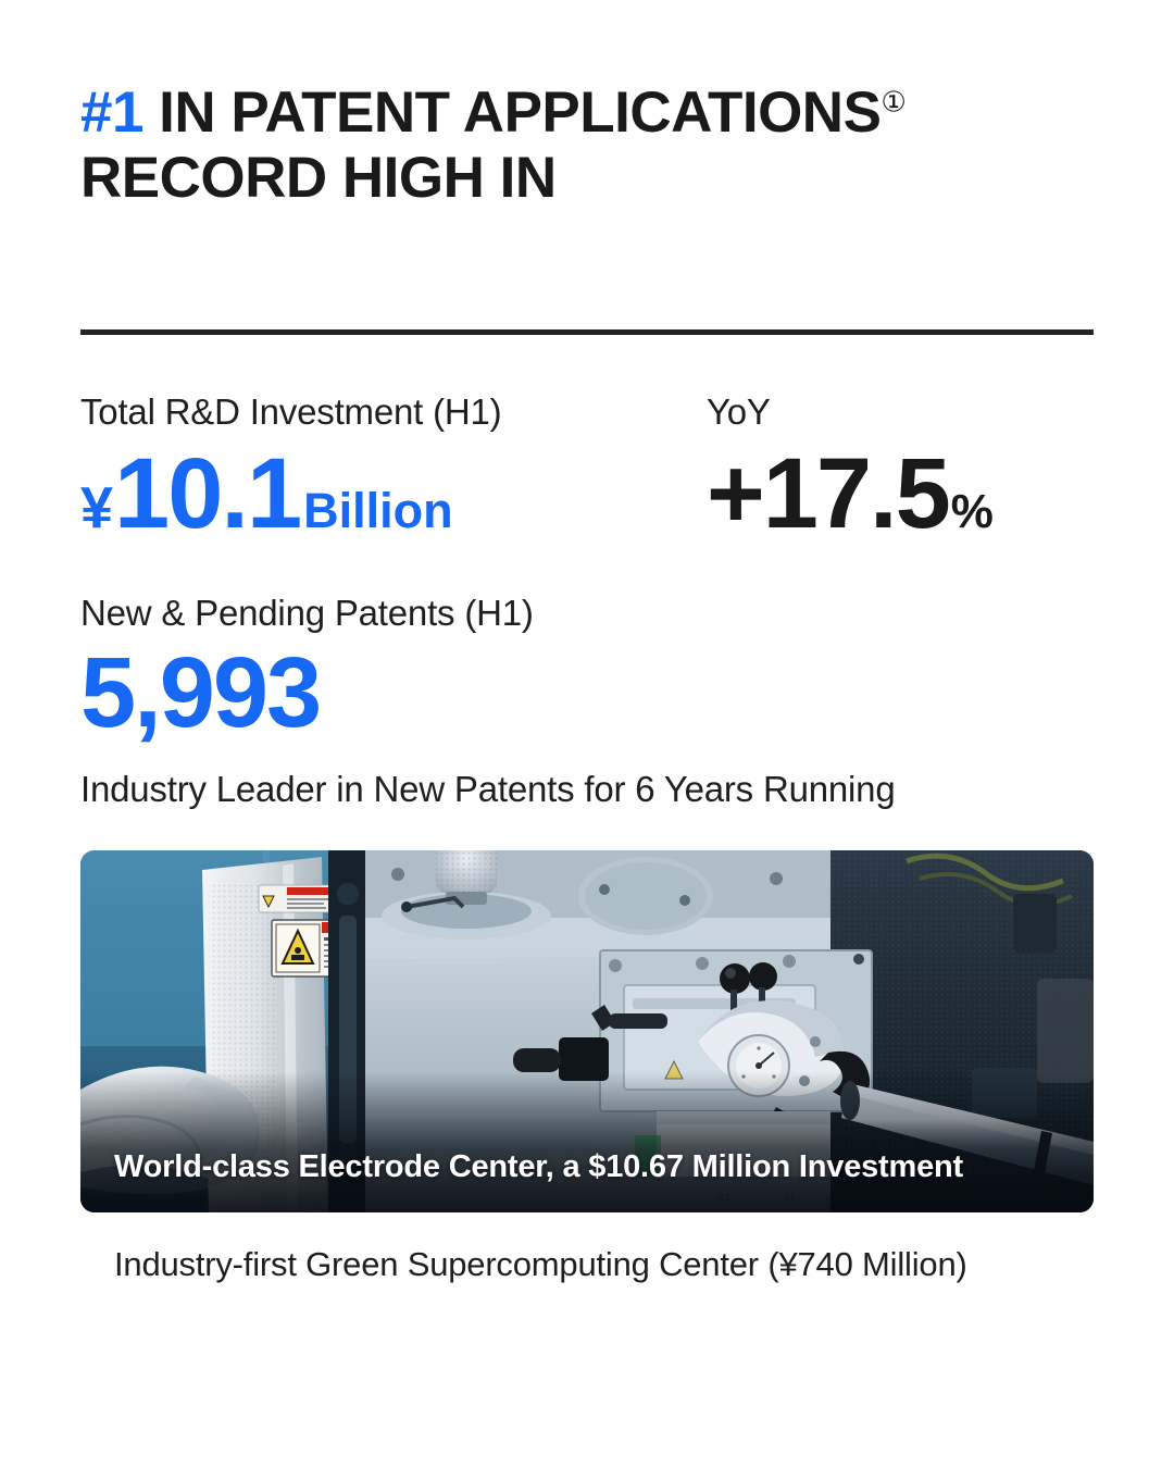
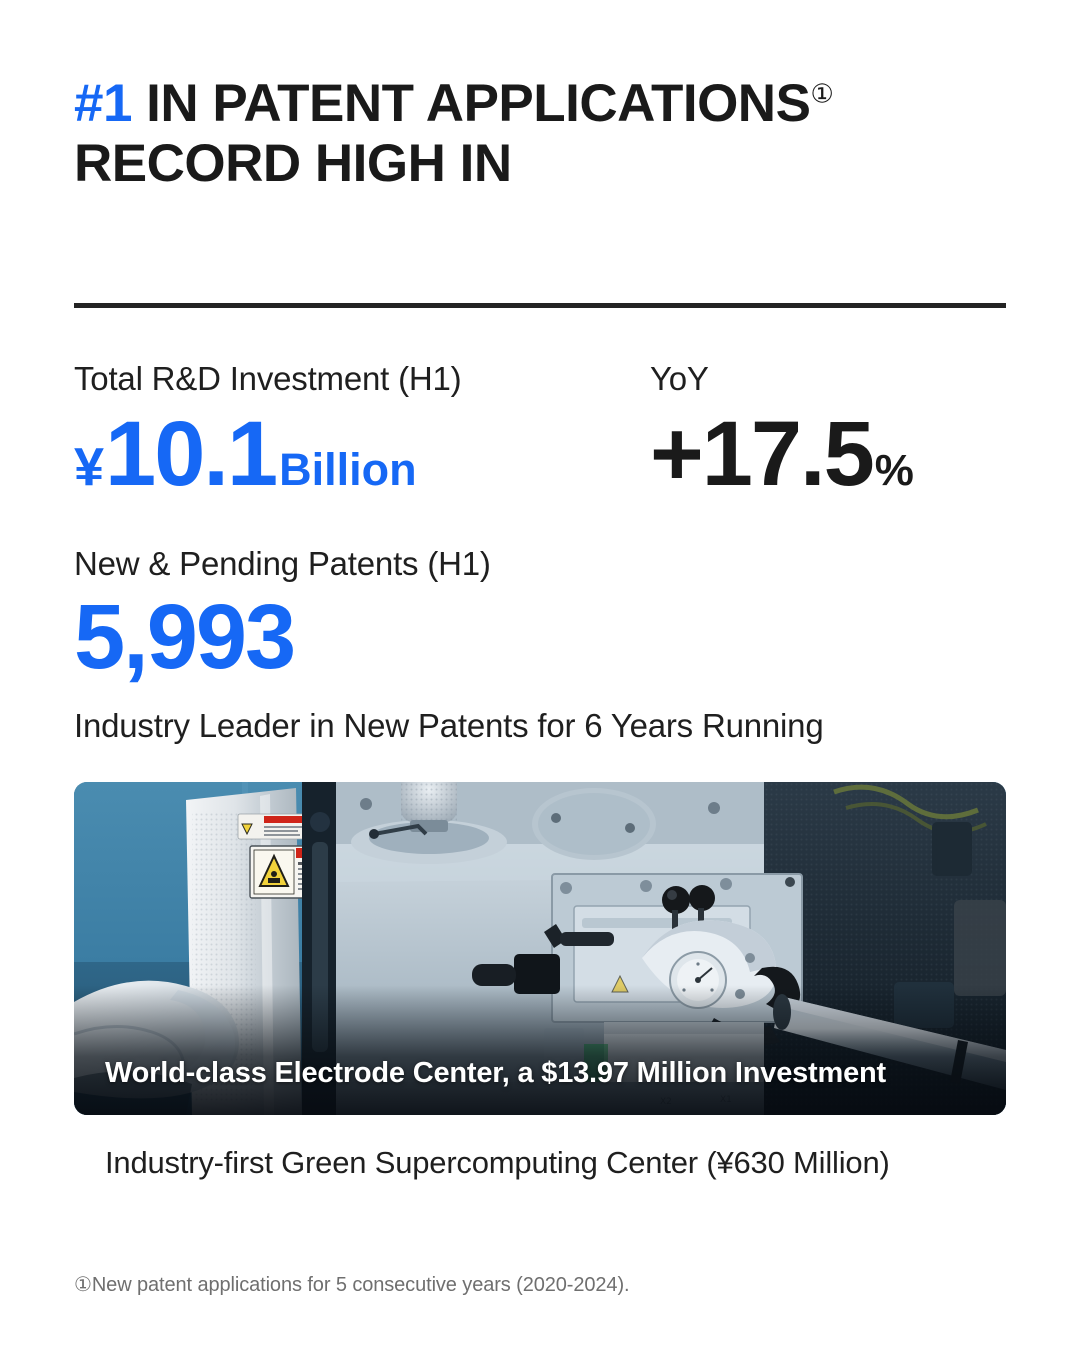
  #1 IN PATENT APPLICATIONS①
  RECORD HIGH IN
  Total R&D Investment (H1)
  ¥
  10.1
  Billion
  YoY
  +17.5
  %
  New & Pending Patents (H1)
  5,993
  Industry Leader in New Patents for 6 Years Running
- World-class Electrode Center, a $10.67 Million Investment
+ World-class Electrode Center, a $13.97 Million Investment
- Industry-first Green Supercomputing Center (¥740 Million)
+ Industry-first Green Supercomputing Center (¥630 Million)
+ ①New patent applications for 5 consecutive years (2020-2024).
